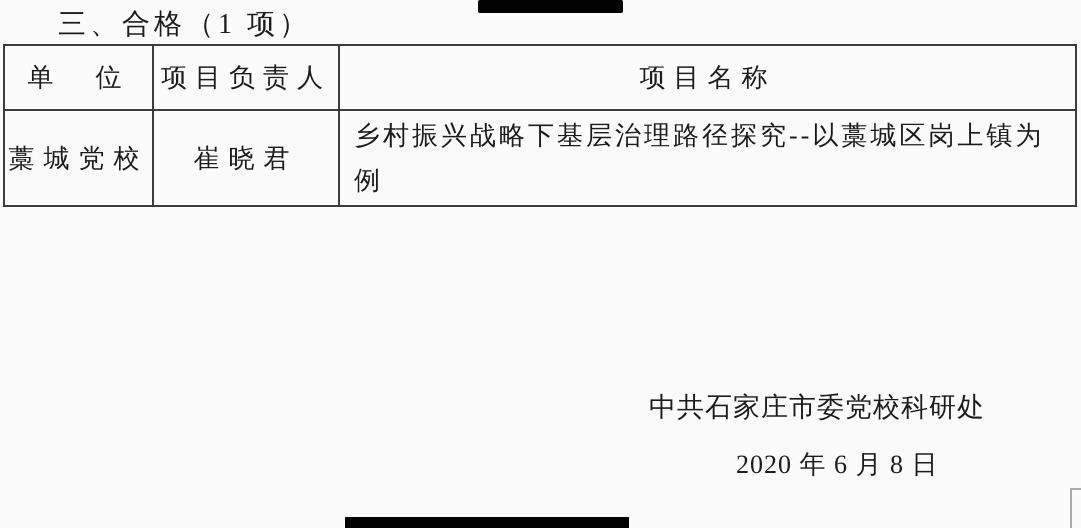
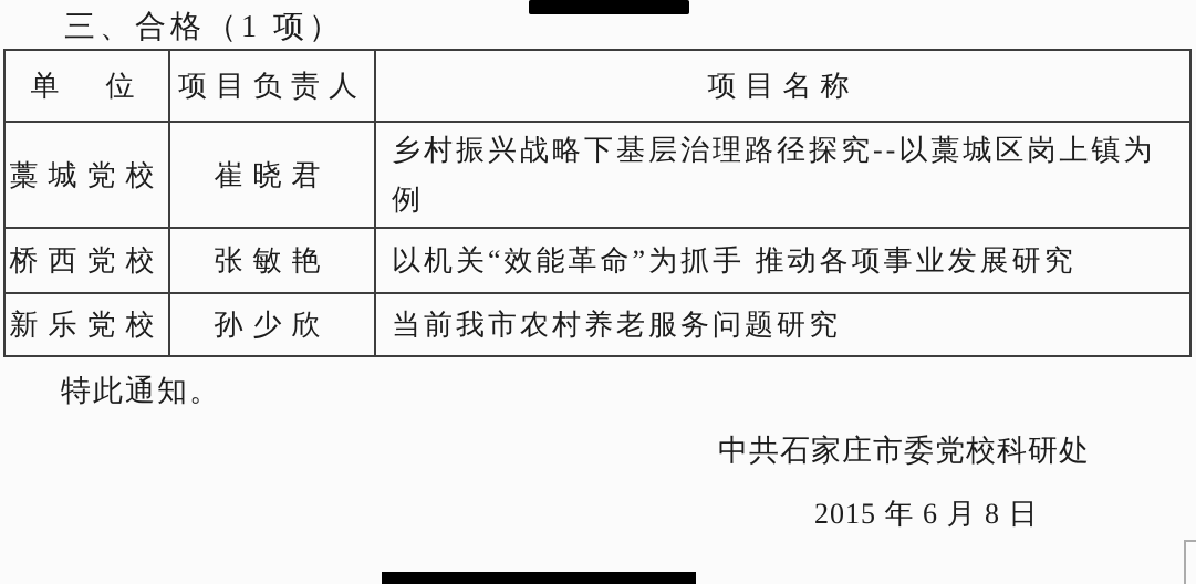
  三、合格（1 项）
  单 位	项目负责人	项目名称
  藁城党校	崔晓君	乡村振兴战略下基层治理路径探究--以藁城区岗上镇为例
+ 桥西党校	张敏艳	以机关“效能革命”为抓手 推动各项事业发展研究
+ 新乐党校	孙少欣	当前我市农村养老服务问题研究
+ 特此通知。
  中共石家庄市委党校科研处
- 2020 年 6 月 8 日
+ 2015 年 6 月 8 日
